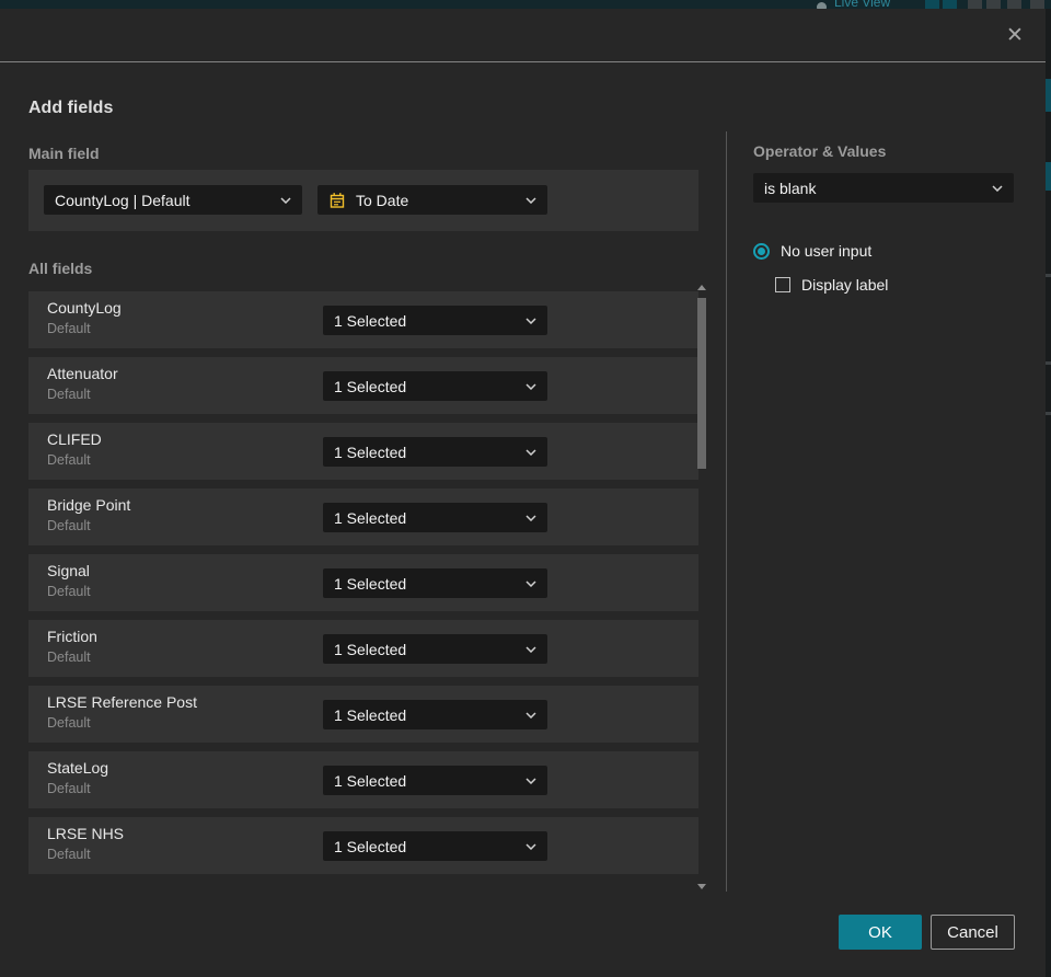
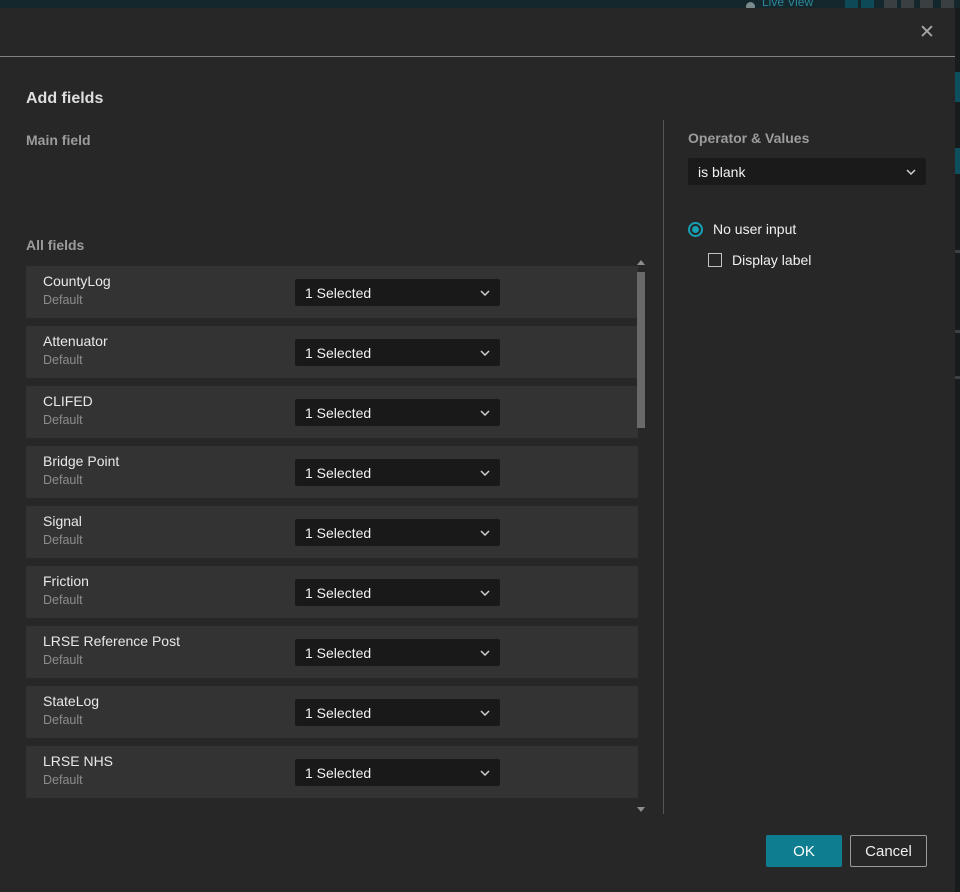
  Live View
  ✕
  Add fields
  Main field
- CountyLog | Default
- To Date
  All fields
  CountyLog
  Default
  1 Selected
  Attenuator
  Default
  1 Selected
  CLIFED
  Default
  1 Selected
  Bridge Point
  Default
  1 Selected
  Signal
  Default
  1 Selected
  Friction
  Default
  1 Selected
  LRSE Reference Post
  Default
  1 Selected
  StateLog
  Default
  1 Selected
  LRSE NHS
  Default
  1 Selected
  Operator & Values
  is blank
  No user input
  Display label
  OK
  Cancel
